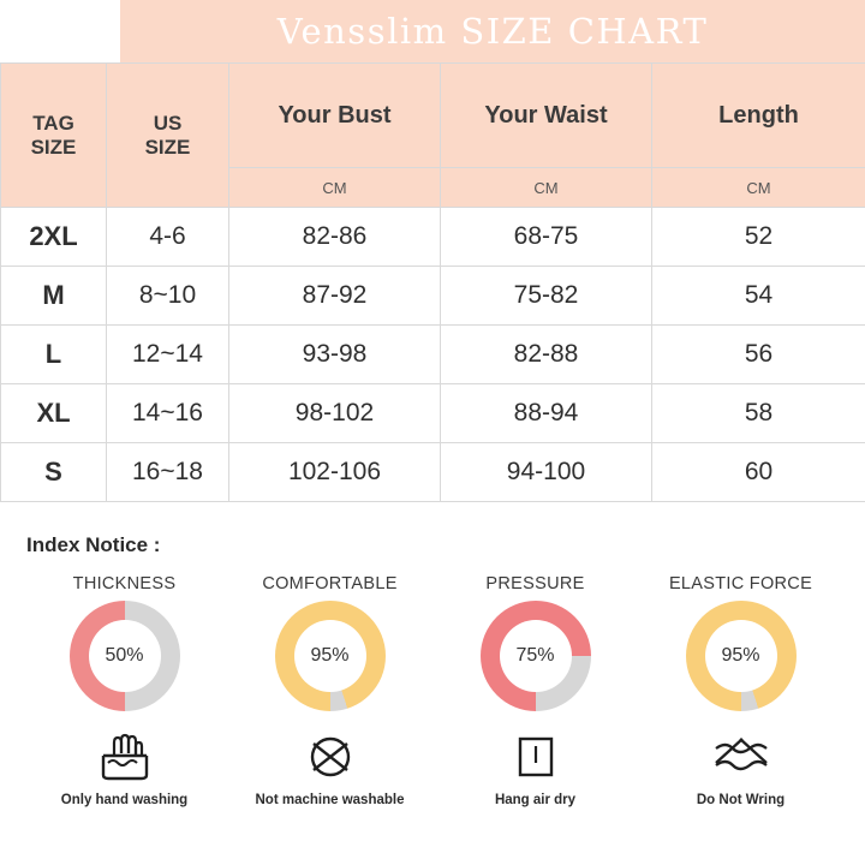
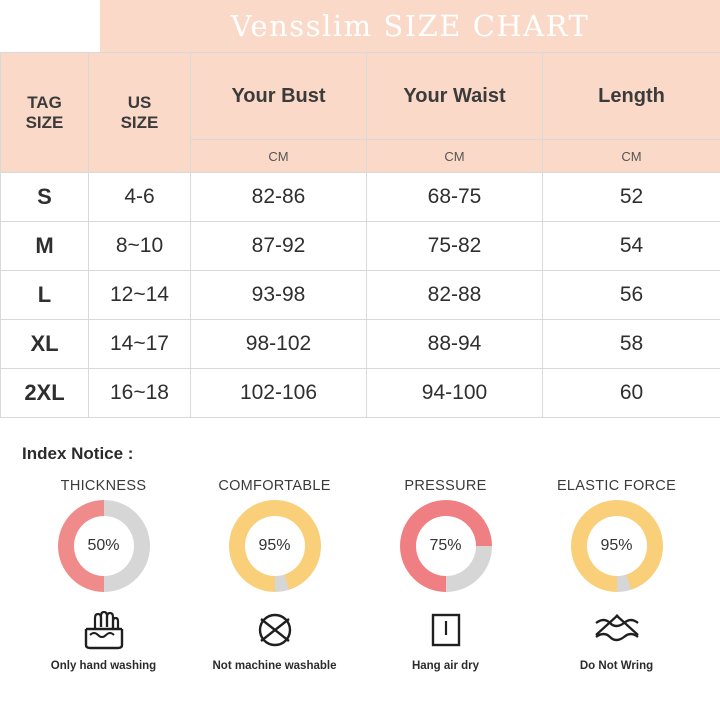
  Vensslim SIZE CHART
  TAG SIZE	US SIZE	Your Bust	Your Waist	Length
  CM	CM	CM
- 2XL	4-6	82-86	68-75	52
+ S	4-6	82-86	68-75	52
  M	8~10	87-92	75-82	54
  L	12~14	93-98	82-88	56
- XL	14~16	98-102	88-94	58
+ XL	14~17	98-102	88-94	58
- S	16~18	102-106	94-100	60
+ 2XL	16~18	102-106	94-100	60
  Index Notice :
  THICKNESS
  50%
  COMFORTABLE
  95%
  PRESSURE
  75%
  ELASTIC FORCE
  95%
  Only hand washing
  Not machine washable
  Hang air dry
  Do Not Wring
